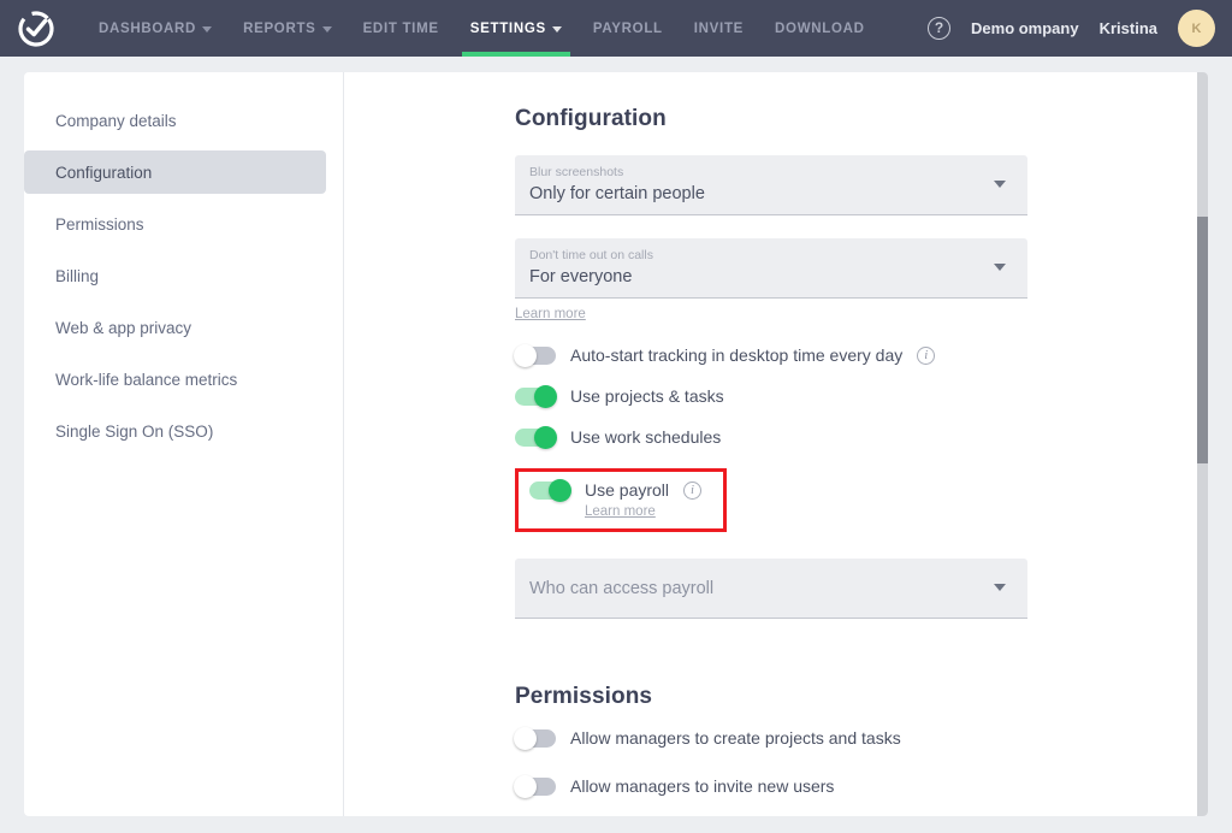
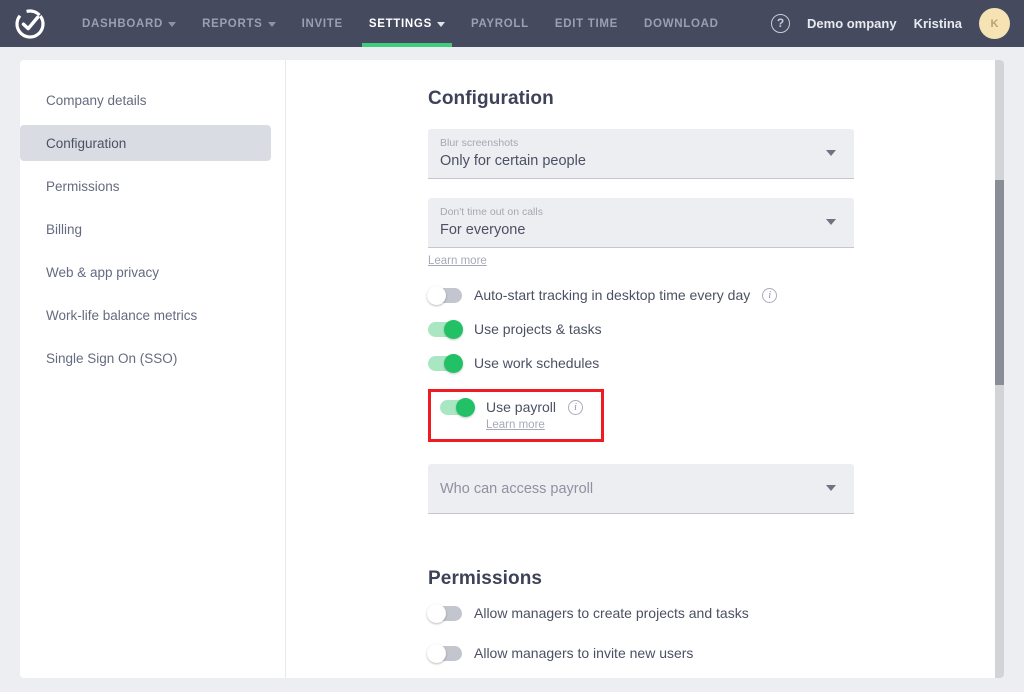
  DASHBOARD
  REPORTS
- EDIT TIME
+ INVITE
  SETTINGS
  PAYROLL
- INVITE
+ EDIT TIME
  DOWNLOAD
  ?
  Demo ompany
  Kristina
  K
  Company details
  Configuration
  Permissions
  Billing
  Web & app privacy
  Work-life balance metrics
  Single Sign On (SSO)
  Configuration
  Blur screenshots
  Only for certain people
  Don't time out on calls
  For everyone
  Learn more
  Auto-start tracking in desktop time every day
  i
  Use projects & tasks
  Use work schedules
  Use payroll
  i
  Learn more
  Who can access payroll
  Permissions
  Allow managers to create projects and tasks
  Allow managers to invite new users
